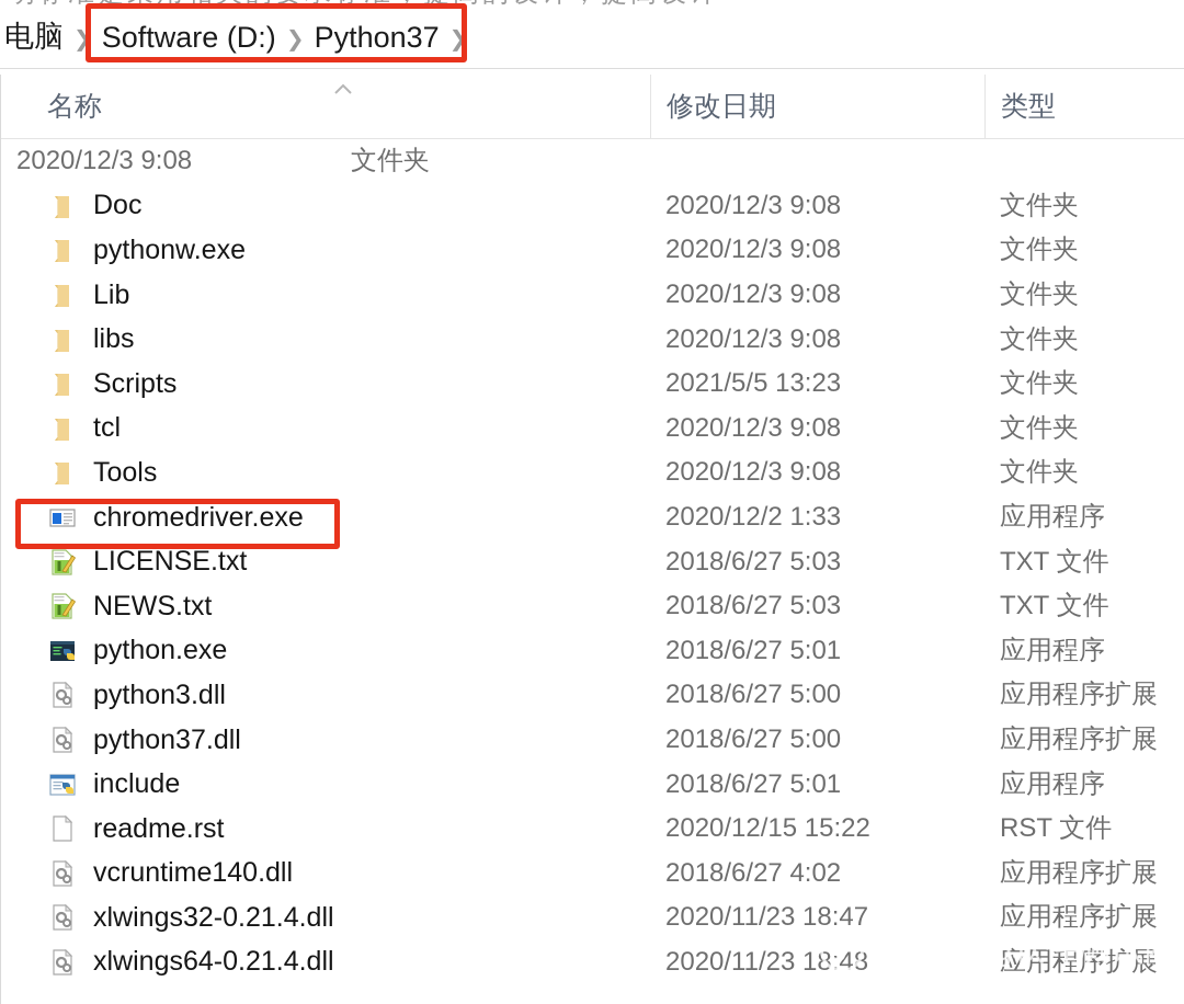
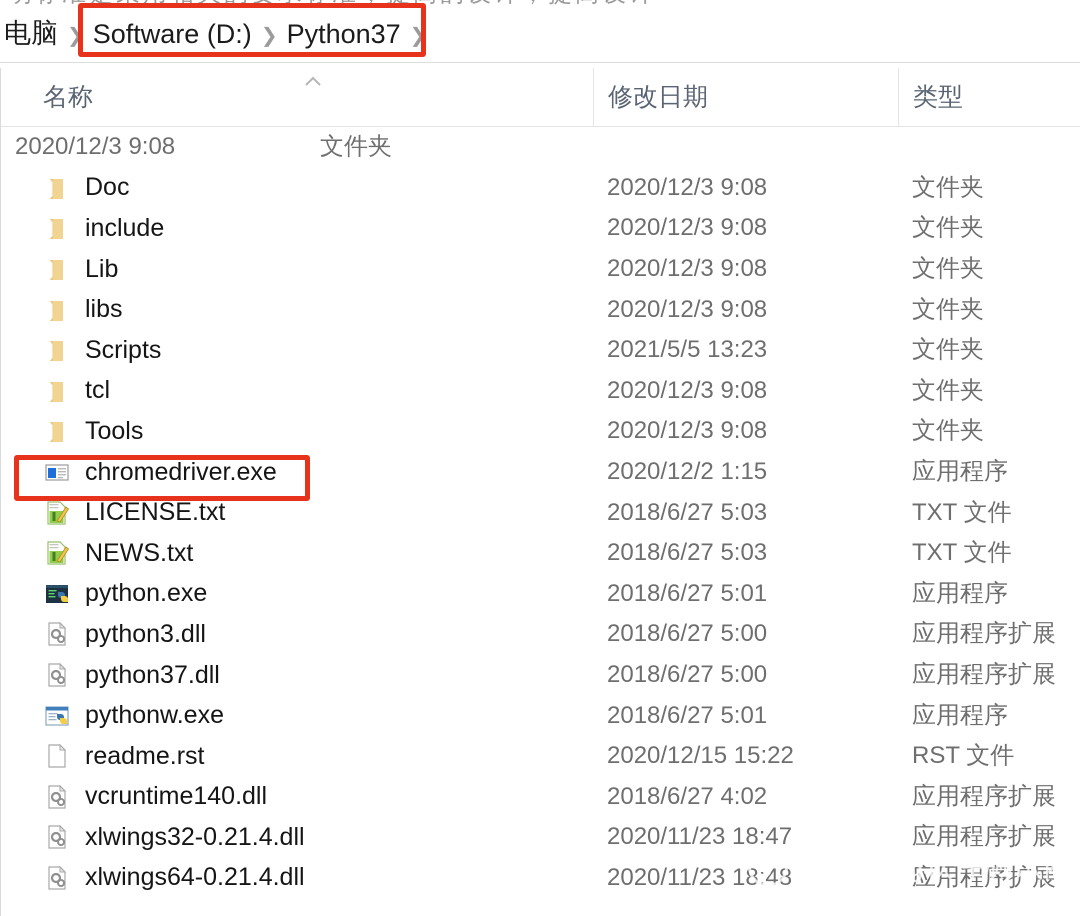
  电脑
  ❯
  Software (D:)
  ❯
  Python37
  ❯
  名称
  修改日期
  类型
  2020/12/3 9:08
  文件夹
  Doc
  2020/12/3 9:08
  文件夹
- pythonw.exe
+ include
  2020/12/3 9:08
  文件夹
  Lib
  2020/12/3 9:08
  文件夹
  libs
  2020/12/3 9:08
  文件夹
  Scripts
  2021/5/5 13:23
  文件夹
  tcl
  2020/12/3 9:08
  文件夹
  Tools
  2020/12/3 9:08
  文件夹
  chromedriver.exe
- 2020/12/2 1:33
+ 2020/12/2 1:15
  应用程序
  LICENSE.txt
  2018/6/27 5:03
  TXT 文件
  NEWS.txt
  2018/6/27 5:03
  TXT 文件
  python.exe
  2018/6/27 5:01
  应用程序
  python3.dll
  2018/6/27 5:00
  应用程序扩展
  python37.dll
  2018/6/27 5:00
  应用程序扩展
- include
+ pythonw.exe
  2018/6/27 5:01
  应用程序
  readme.rst
  2020/12/15 15:22
  RST 文件
  vcruntime140.dll
  2018/6/27 4:02
  应用程序扩展
  xlwings32-0.21.4.dll
  2020/11/23 18:47
  应用程序扩展
  xlwings64-0.21.4.dll
  2020/11/23 18:48
  应用程序扩展
  51Testing软件测试网
